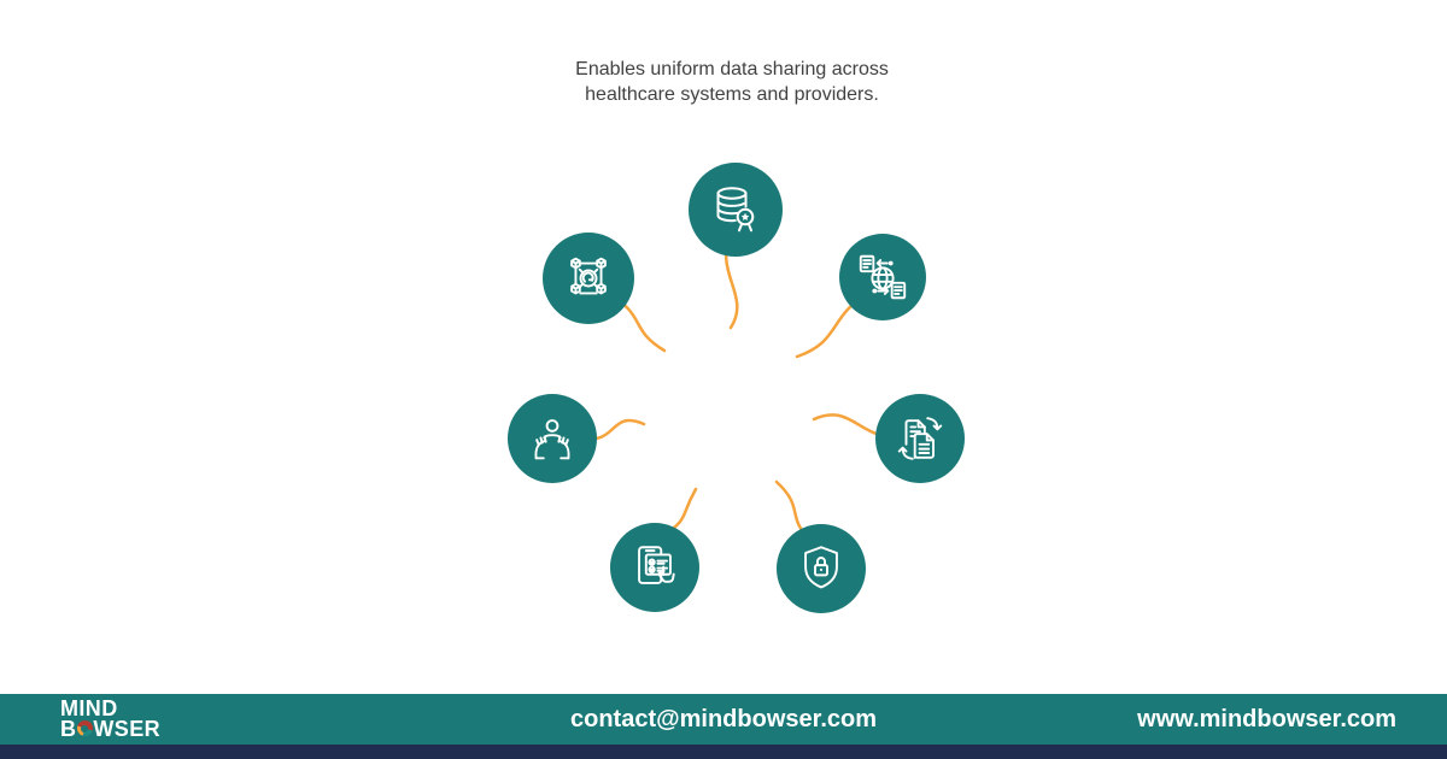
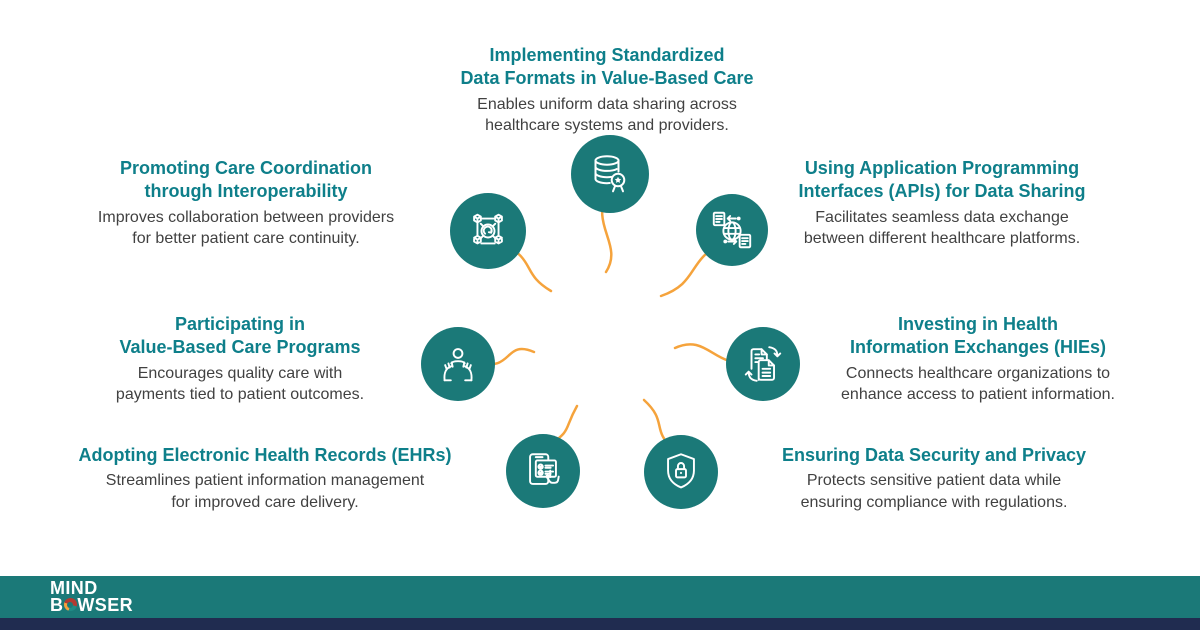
+ Implementing Standardized
+ Data Formats in Value-Based Care
  Enables uniform data sharing across
  healthcare systems and providers.
+ Using Application Programming
+ Interfaces (APIs) for Data Sharing
+ Facilitates seamless data exchange
+ between different healthcare platforms.
+ Investing in Health
+ Information Exchanges (HIEs)
+ Connects healthcare organizations to
+ enhance access to patient information.
+ Ensuring Data Security and Privacy
+ Protects sensitive patient data while
+ ensuring compliance with regulations.
+ Adopting Electronic Health Records (EHRs)
+ Streamlines patient information management
+ for improved care delivery.
+ Participating in
+ Value-Based Care Programs
+ Encourages quality care with
+ payments tied to patient outcomes.
+ Promoting Care Coordination
+ through Interoperability
+ Improves collaboration between providers
+ for better patient care continuity.
  MIND
  B
  WSER
- contact@mindbowser.com
- www.mindbowser.com
